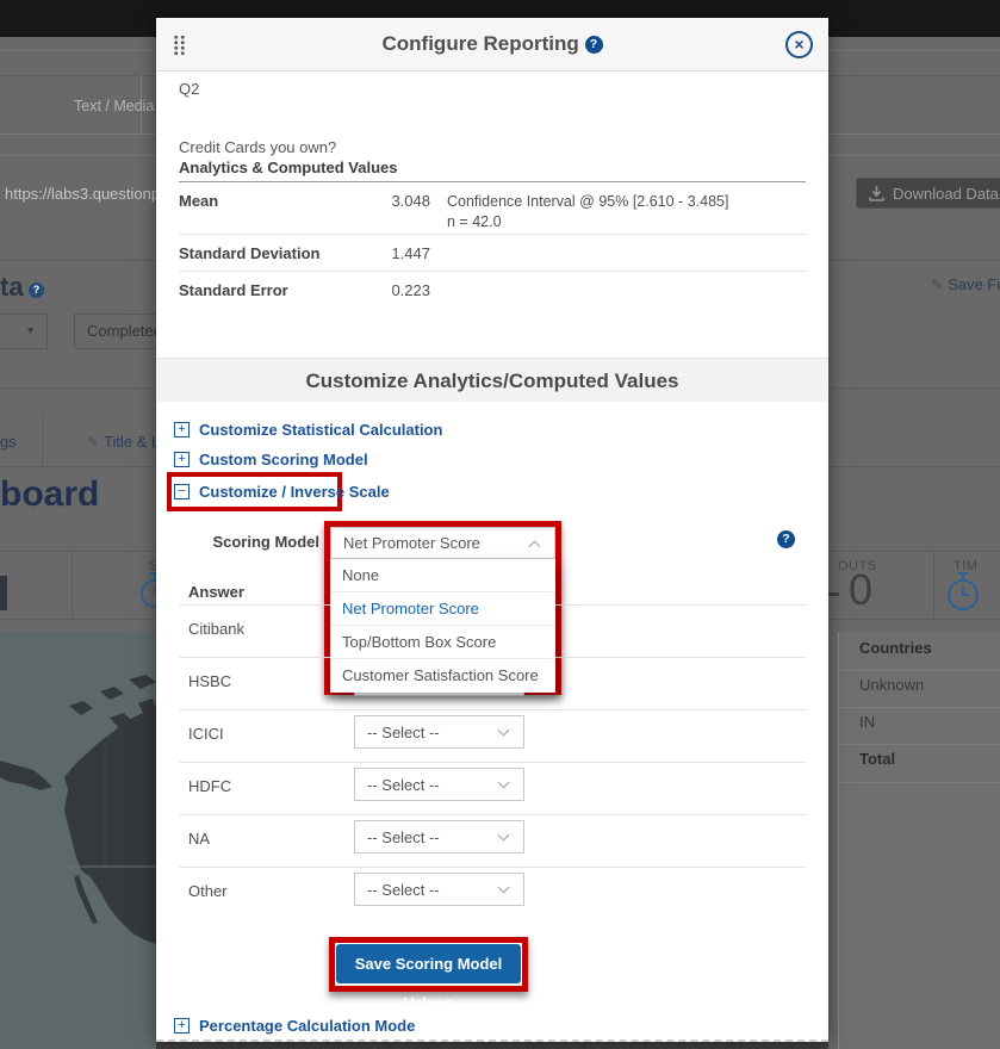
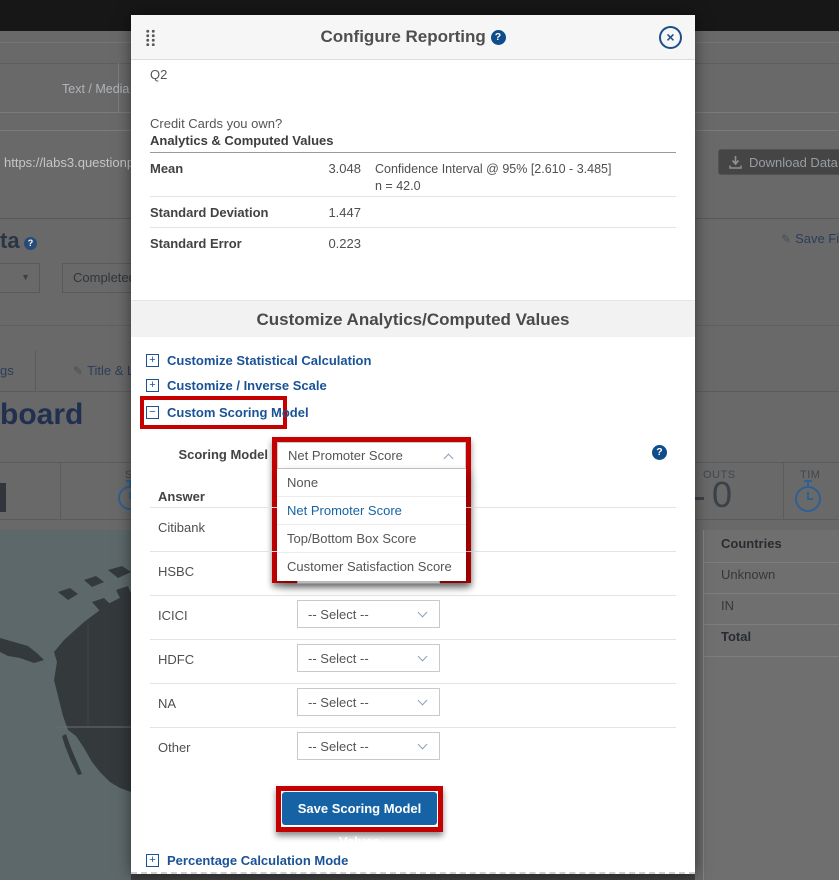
  Text / Media
  https://labs3.question
  Download Data
  ✎ Save Fi
  ta ?
  ▼
  Complete
  gs
  ✎ Title &
  board
  S
  OUTS
  0
  TIM
  Countries
  Unknown
  IN
  Total
  Configure Reporting ?
  ×
  Q2
  Credit Cards you own?
  Analytics & Computed Values
  Mean
  3.048
  Confidence Interval @ 95% [2.610 - 3.485]
  n = 42.0
  Standard Deviation
  1.447
  Standard Error
  0.223
  Customize Analytics/Computed Values
  +
  Customize Statistical Calculation
  +
- Custom Scoring Model
+ Customize / Inverse Scale
  −
- Customize / Inverse Scale
+ Custom Scoring Model
  Scoring Model
  ?
  Net Promoter Score
  None
  Net Promoter Score
  Top/Bottom Box Score
  Customer Satisfaction Score
  Answer
  Citibank
  HSBC
  ICICI
  -- Select --
  HDFC
  -- Select --
  NA
  -- Select --
  Other
  -- Select --
  Save Scoring Model Values
  +
  Percentage Calculation Mode
